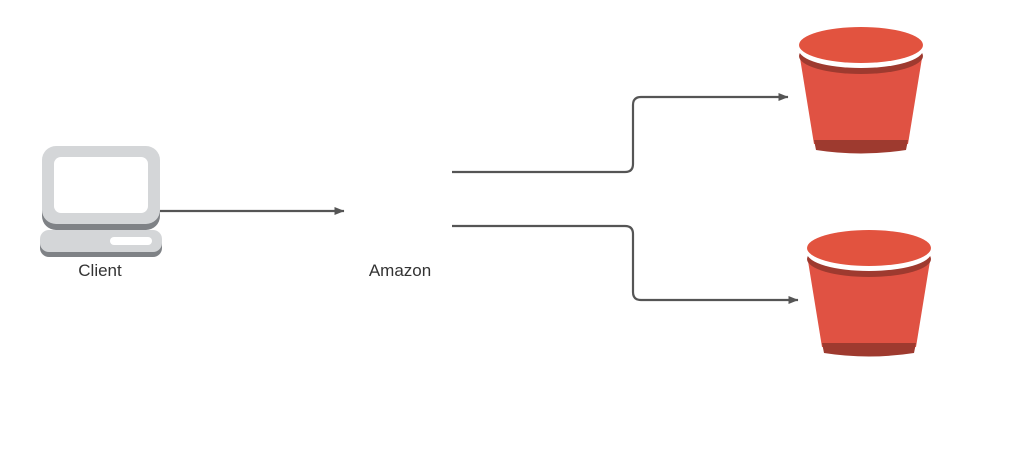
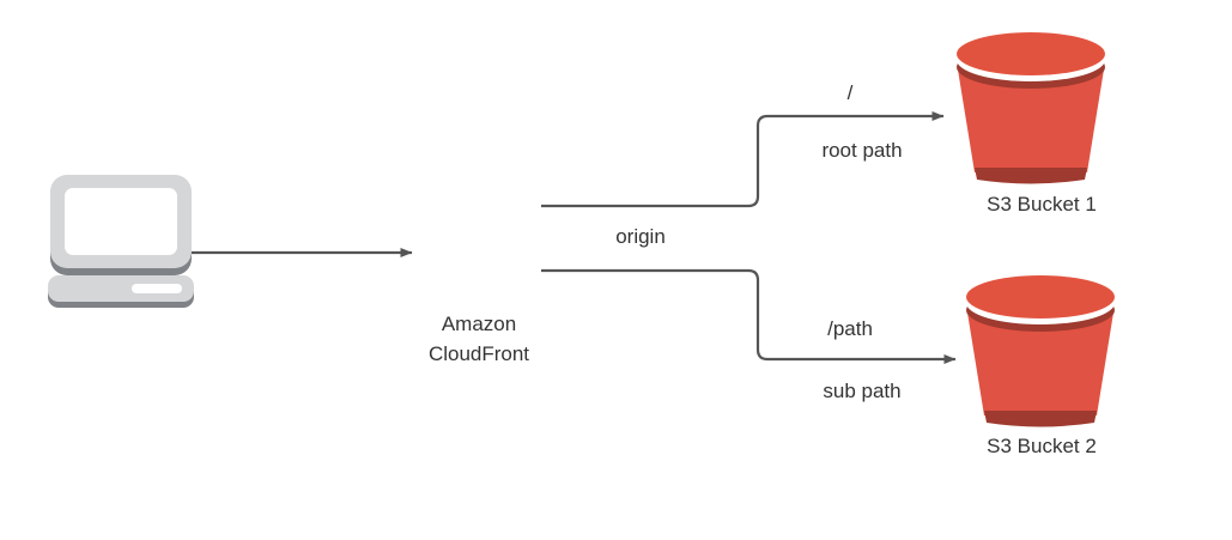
- Client
  Amazon
+ CloudFront
+ S3 Bucket 1
+ S3 Bucket 2
+ origin
+ /
+ root path
+ /path
+ sub path
